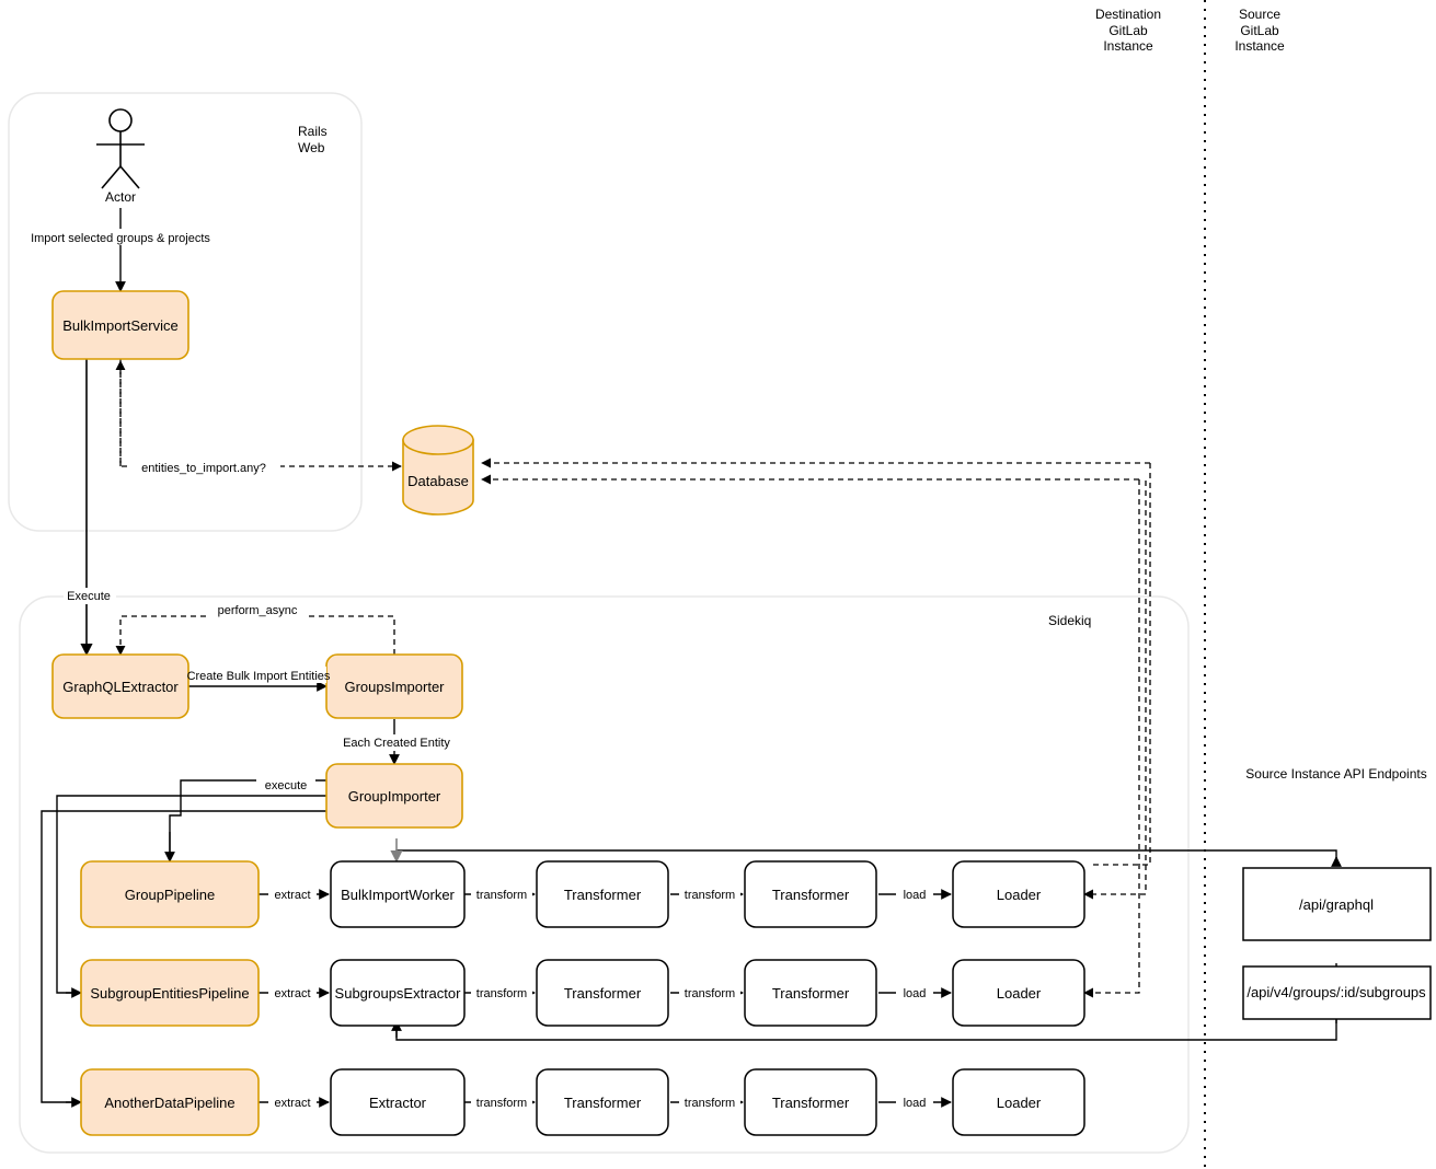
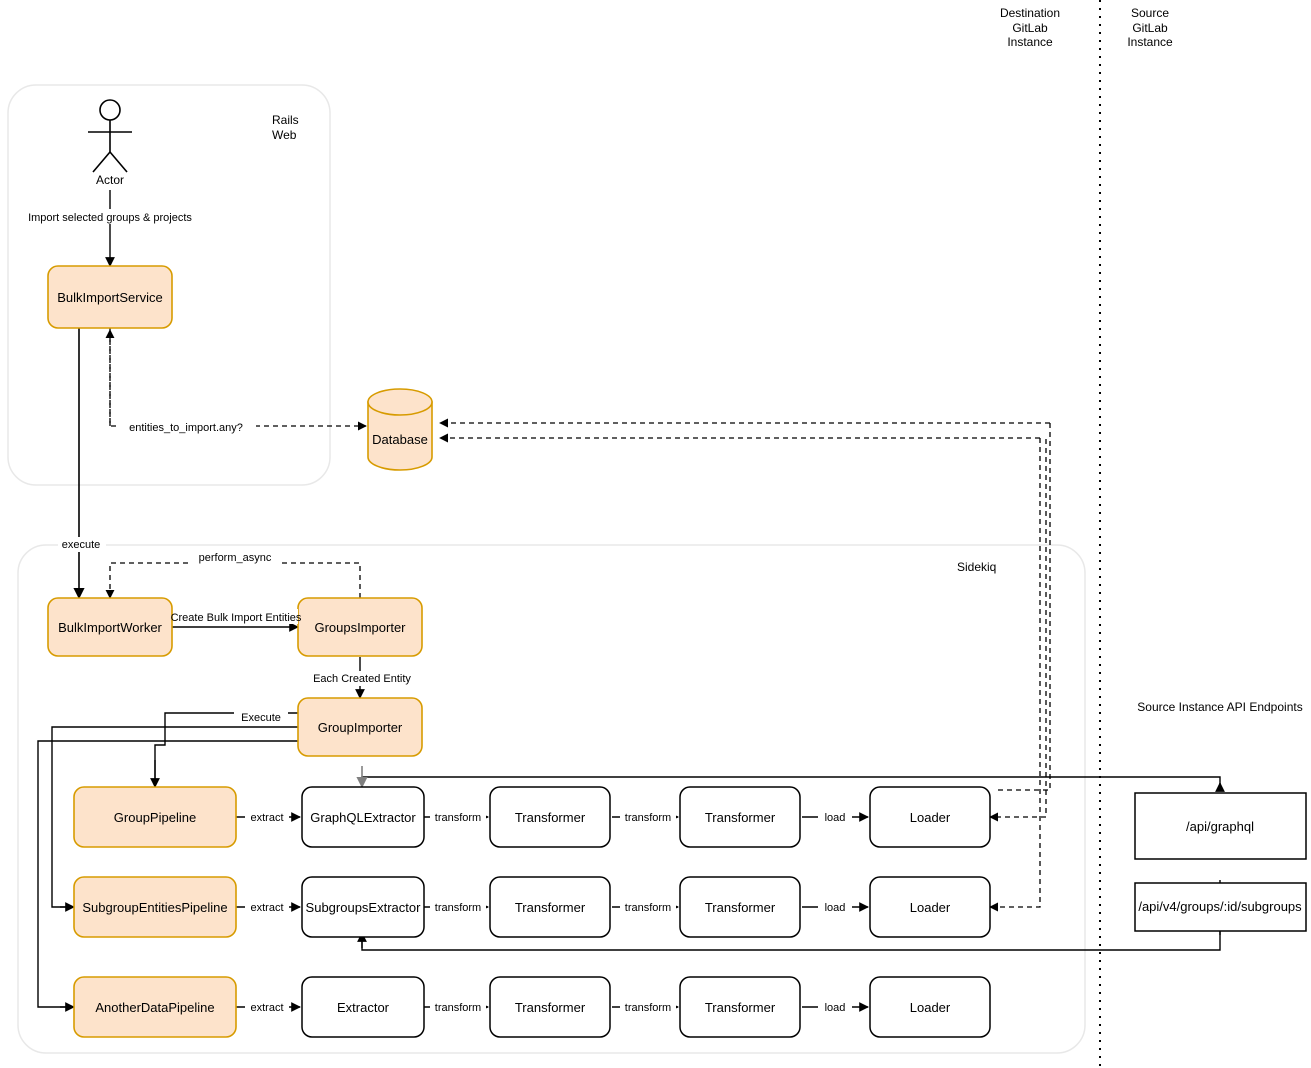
  BulkImportService
  Database
- GraphQLExtractor
+ BulkImportWorker
  GroupsImporter
  GroupImporter
  GroupPipeline
  SubgroupEntitiesPipeline
  AnotherDataPipeline
- BulkImportWorker
+ GraphQLExtractor
  SubgroupsExtractor
  Extractor
  Transformer
  Transformer
  Loader
  Transformer
  Transformer
  Loader
  Transformer
  Transformer
  Loader
  /api/graphql
  /api/v4/groups/:id/subgroups
  Import selected groups & projects
  entities_to_import.any?
- Execute
+ execute
  perform_async
  Create Bulk Import Entities
  Each Created Entity
- execute
+ Execute
  extract
  extract
  extract
  transform
  transform
  load
  transform
  transform
  load
  transform
  transform
  load
  Actor
  Rails
  Web
  Sidekiq
  Destination
  GitLab
  Instance
  Source
  GitLab
  Instance
  Source Instance API Endpoints
